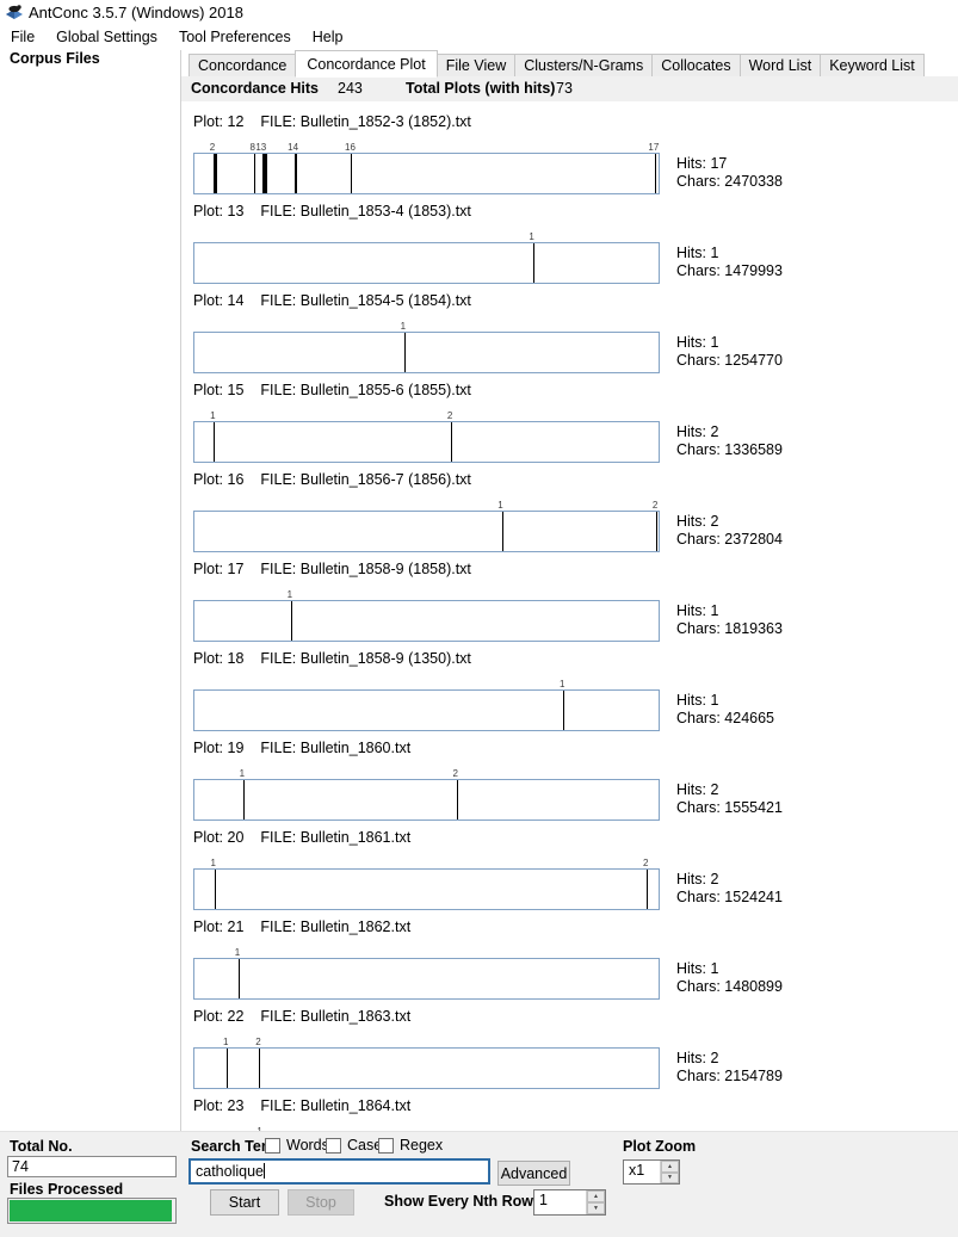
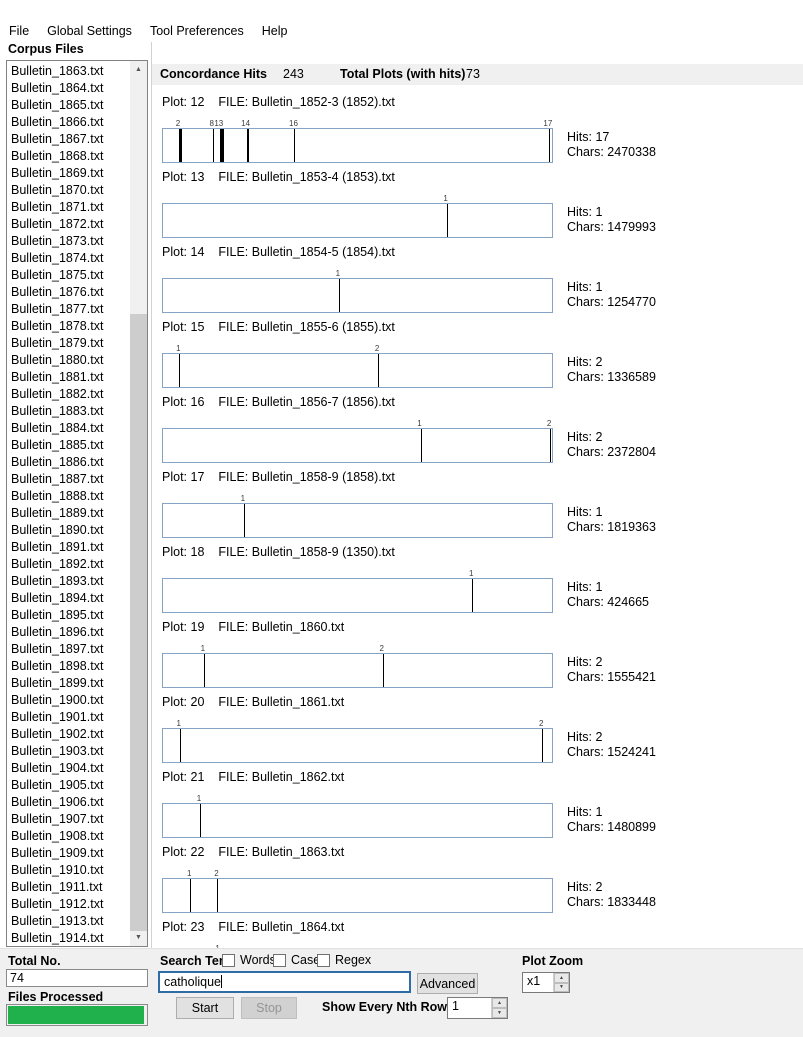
- AntConc 3.5.7 (Windows) 2018
  File
  Global Settings
  Tool Preferences
  Help
  Corpus Files
+ Bulletin_1863.txt
+ Bulletin_1864.txt
+ Bulletin_1865.txt
+ Bulletin_1866.txt
+ Bulletin_1867.txt
+ Bulletin_1868.txt
+ Bulletin_1869.txt
+ Bulletin_1870.txt
+ Bulletin_1871.txt
+ Bulletin_1872.txt
+ Bulletin_1873.txt
+ Bulletin_1874.txt
+ Bulletin_1875.txt
+ Bulletin_1876.txt
+ Bulletin_1877.txt
+ Bulletin_1878.txt
+ Bulletin_1879.txt
+ Bulletin_1880.txt
+ Bulletin_1881.txt
+ Bulletin_1882.txt
+ Bulletin_1883.txt
+ Bulletin_1884.txt
+ Bulletin_1885.txt
+ Bulletin_1886.txt
+ Bulletin_1887.txt
+ Bulletin_1888.txt
+ Bulletin_1889.txt
+ Bulletin_1890.txt
+ Bulletin_1891.txt
+ Bulletin_1892.txt
+ Bulletin_1893.txt
+ Bulletin_1894.txt
+ Bulletin_1895.txt
+ Bulletin_1896.txt
+ Bulletin_1897.txt
+ Bulletin_1898.txt
+ Bulletin_1899.txt
+ Bulletin_1900.txt
+ Bulletin_1901.txt
+ Bulletin_1902.txt
+ Bulletin_1903.txt
+ Bulletin_1904.txt
+ Bulletin_1905.txt
+ Bulletin_1906.txt
+ Bulletin_1907.txt
+ Bulletin_1908.txt
+ Bulletin_1909.txt
+ Bulletin_1910.txt
+ Bulletin_1911.txt
+ Bulletin_1912.txt
+ Bulletin_1913.txt
+ Bulletin_1914.txt
  Total No.
  74
  Files Processed
- Concordance
- Concordance Plot
- File View
- Clusters/N-Grams
- Collocates
- Word List
- Keyword List
  Concordance Hits
  243
  Total Plots (with hits)
  73
  Plot: 12 FILE: Bulletin_1852-3 (1852).txt
  2
  8
  13
  14
  16
  17
  Hits: 17
  Chars: 2470338
  Plot: 13 FILE: Bulletin_1853-4 (1853).txt
  1
  Hits: 1
  Chars: 1479993
  Plot: 14 FILE: Bulletin_1854-5 (1854).txt
  1
  Hits: 1
  Chars: 1254770
  Plot: 15 FILE: Bulletin_1855-6 (1855).txt
  1
  2
  Hits: 2
  Chars: 1336589
  Plot: 16 FILE: Bulletin_1856-7 (1856).txt
  1
  2
  Hits: 2
  Chars: 2372804
  Plot: 17 FILE: Bulletin_1858-9 (1858).txt
  1
  Hits: 1
  Chars: 1819363
  Plot: 18 FILE: Bulletin_1858-9 (1350).txt
  1
  Hits: 1
  Chars: 424665
  Plot: 19 FILE: Bulletin_1860.txt
  1
  2
  Hits: 2
  Chars: 1555421
  Plot: 20 FILE: Bulletin_1861.txt
  1
  2
  Hits: 2
  Chars: 1524241
  Plot: 21 FILE: Bulletin_1862.txt
  1
  Hits: 1
  Chars: 1480899
  Plot: 22 FILE: Bulletin_1863.txt
  1
  2
  Hits: 2
- Chars: 2154789
+ Chars: 1833448
  Plot: 23 FILE: Bulletin_1864.txt
  Search Te
  Word
  Cas
  Regex
  Plot Zoom
  catholique
  Advanced
  x1
  Start
  Stop
  Show Every Nth Row
  1
